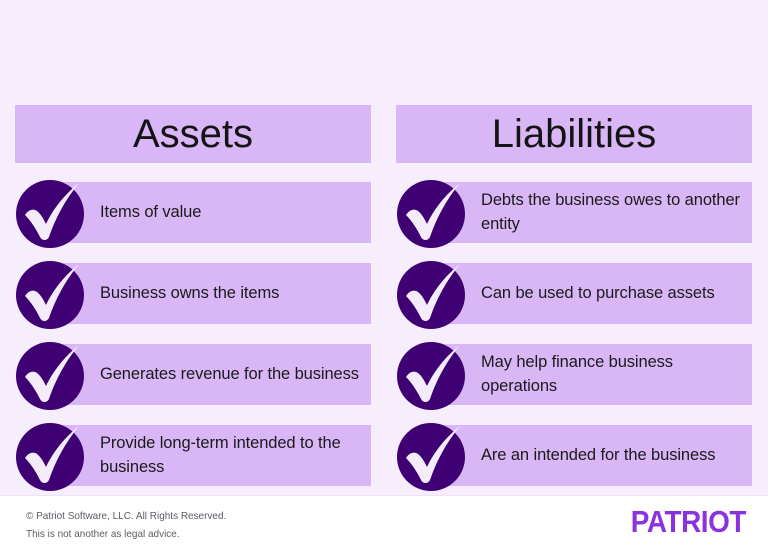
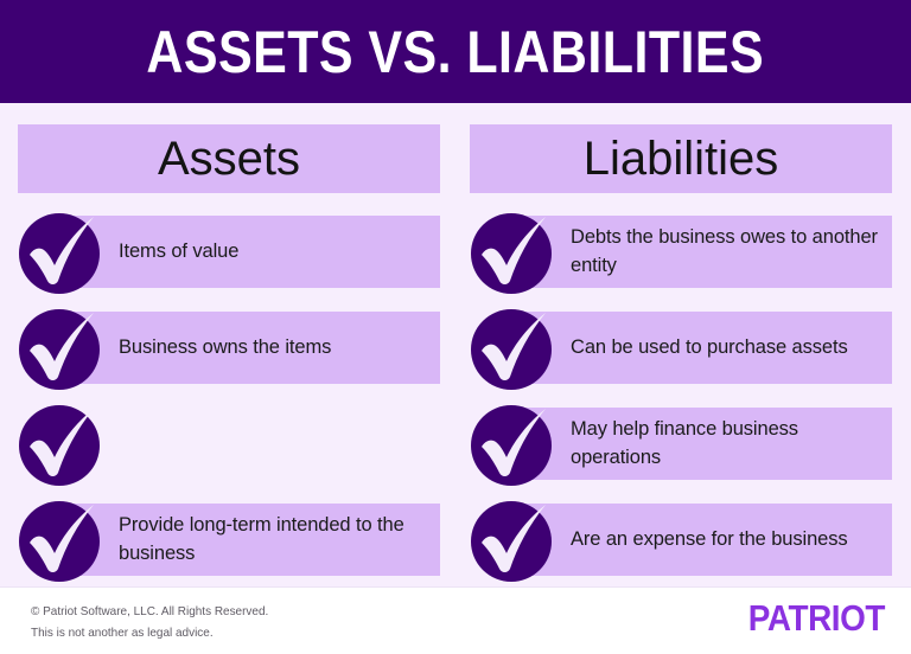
+ ASSETS VS. LIABILITIES
  Assets
  Items of value
  Business owns the items
- Generates revenue for the business
  Provide long-term intended to the business
  Liabilities
  Debts the business owes to another entity
  Can be used to purchase assets
  May help finance business operations
- Are an intended for the business
+ Are an expense for the business
  © Patriot Software, LLC. All Rights Reserved.
  This is not another as legal advice.
  PATRIOT
